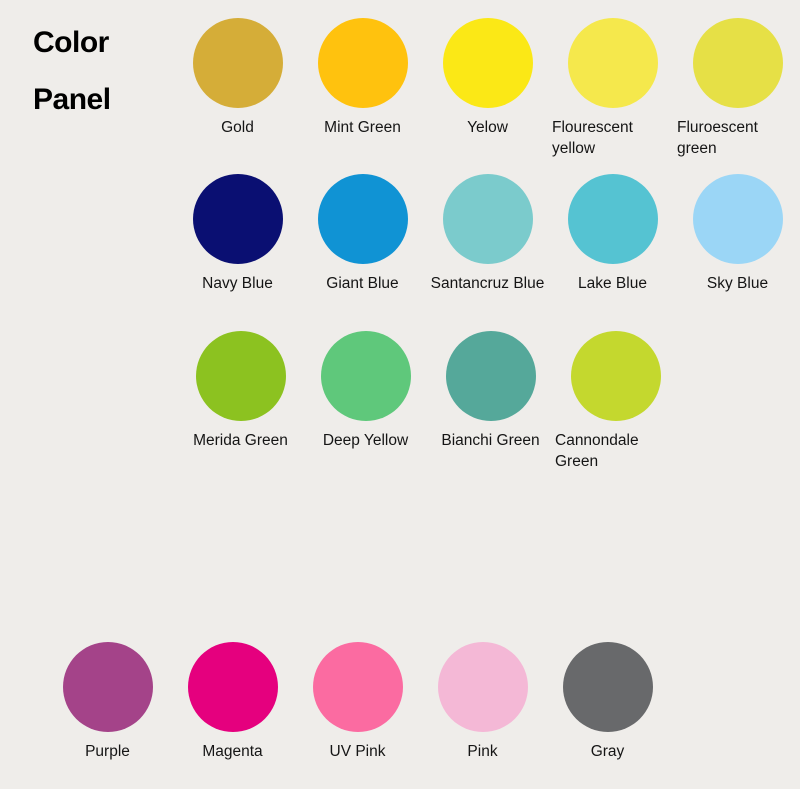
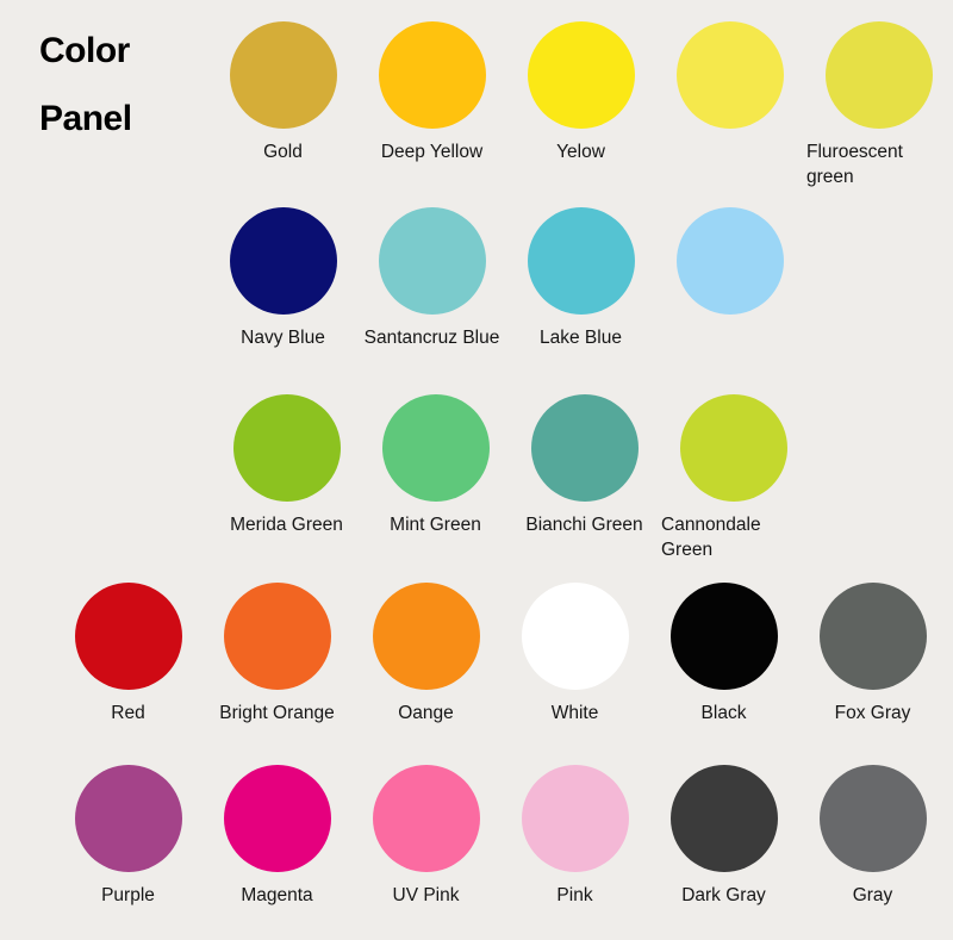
  Color
  Panel
  Gold
- Mint Green
+ Deep Yellow
  Yelow
- Flourescent
- yellow
  Fluroescent
  green
  Navy Blue
- Giant Blue
  Santancruz Blue
  Lake Blue
- Sky Blue
  Merida Green
- Deep Yellow
+ Mint Green
  Bianchi Green
  Cannondale
  Green
+ Red
+ Bright Orange
+ Oange
+ White
+ Black
+ Fox Gray
  Purple
  Magenta
  UV Pink
  Pink
+ Dark Gray
  Gray
